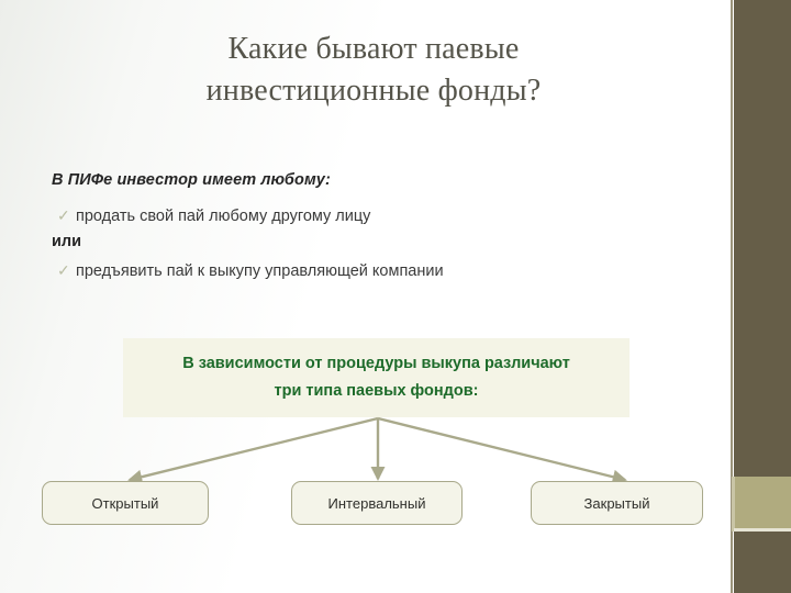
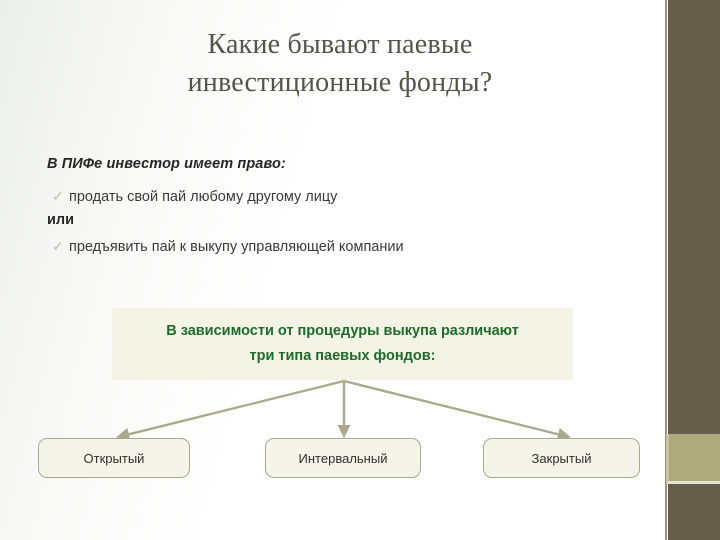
  Какие бывают паевые
  инвестиционные фонды?
- В ПИФе инвестор имеет любому:
+ В ПИФе инвестор имеет право:
  ✓ продать свой пай любому другому лицу
  или
  ✓ предъявить пай к выкупу управляющей компании
  В зависимости от процедуры выкупа различают
  три типа паевых фондов:
  Открытый
  Интервальный
  Закрытый
